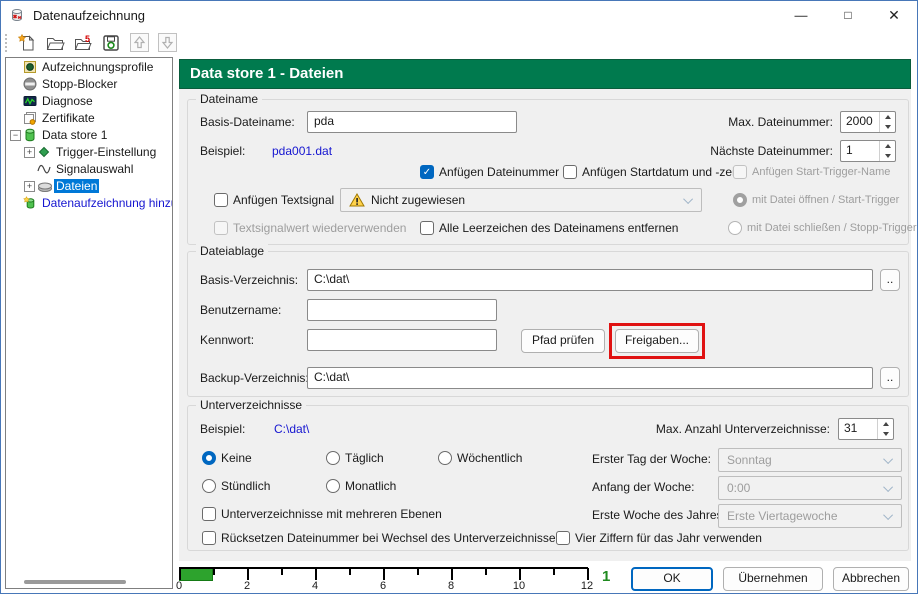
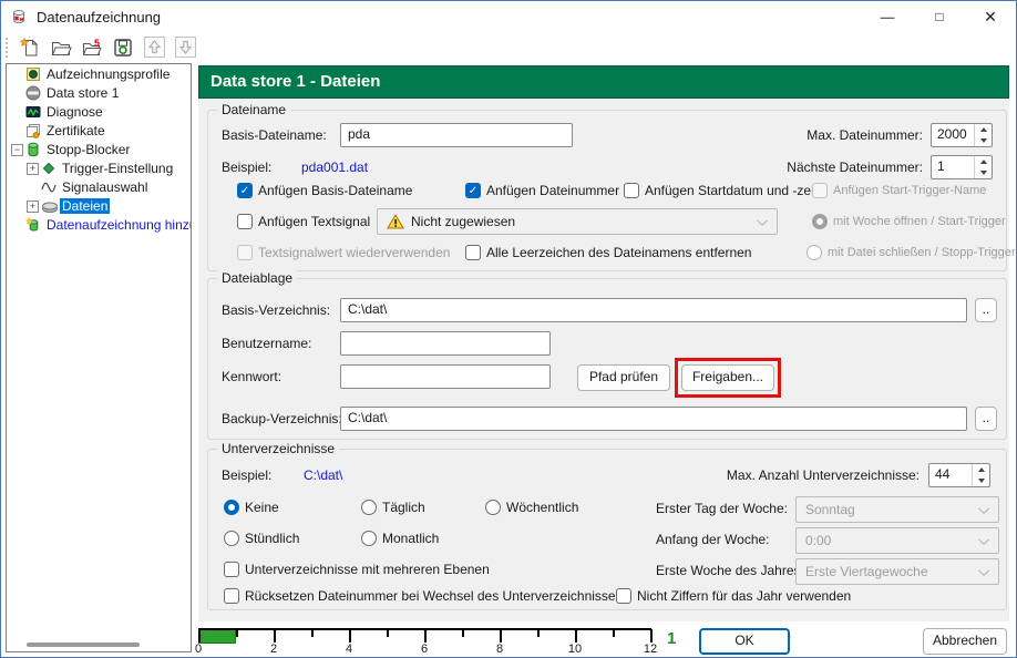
  Datenaufzeichnung
  —
  □
  ✕
  5
  Aufzeichnungsprofile
- Stopp-Blocker
+ Data store 1
  Diagnose
  Zertifikate
  −
- Data store 1
+ Stopp-Blocker
  +
  Trigger-Einstellung
  Signalauswahl
  +
  Dateien
  Datenaufzeichnung hinz
  Data store 1 - Dateien
  Dateiname
  Basis-Dateiname:
  pda
  Max. Dateinummer:
  2000
  Beispiel:
  pda001.dat
  Nächste Dateinummer:
  1
+ Anfügen Basis-Dateiname
  Anfügen Dateinummer
  Anfügen Startdatum und -ze
  Anfügen Start-Trigger-Name
  Anfügen Textsignal
  Nicht zugewiesen
- mit Datei öffnen / Start-Trigger
+ mit Woche öffnen / Start-Trigger
  Textsignalwert wiederverwenden
  Alle Leerzeichen des Dateinamens entfernen
  mit Datei schließen / Stopp-Trigger
  Dateiablage
  Basis-Verzeichnis:
  C:\dat\
  ..
  Benutzername:
  Kennwort:
  Pfad prüfen
  Freigaben...
  Backup-Verzeichnis
  C:\dat\
  ..
  Unterverzeichnisse
  Beispiel:
  C:\dat\
  Max. Anzahl Unterverzeichnisse:
- 31
+ 44
  Keine
  Täglich
  Wöchentlich
  Erster Tag der Woche:
  Sonntag
  Stündlich
  Monatlich
  Anfang der Woche:
  0:00
  Unterverzeichnisse mit mehreren Ebenen
  Erste Woche des Jahre
  Erste Viertagewoche
  Rücksetzen Dateinummer bei Wechsel des Unterverzeichnisse
- Vier Ziffern für das Jahr verwenden
+ Nicht Ziffern für das Jahr verwenden
  0
  2
  4
  6
  8
  10
  12
  1
  OK
- Übernehmen
  Abbrechen
